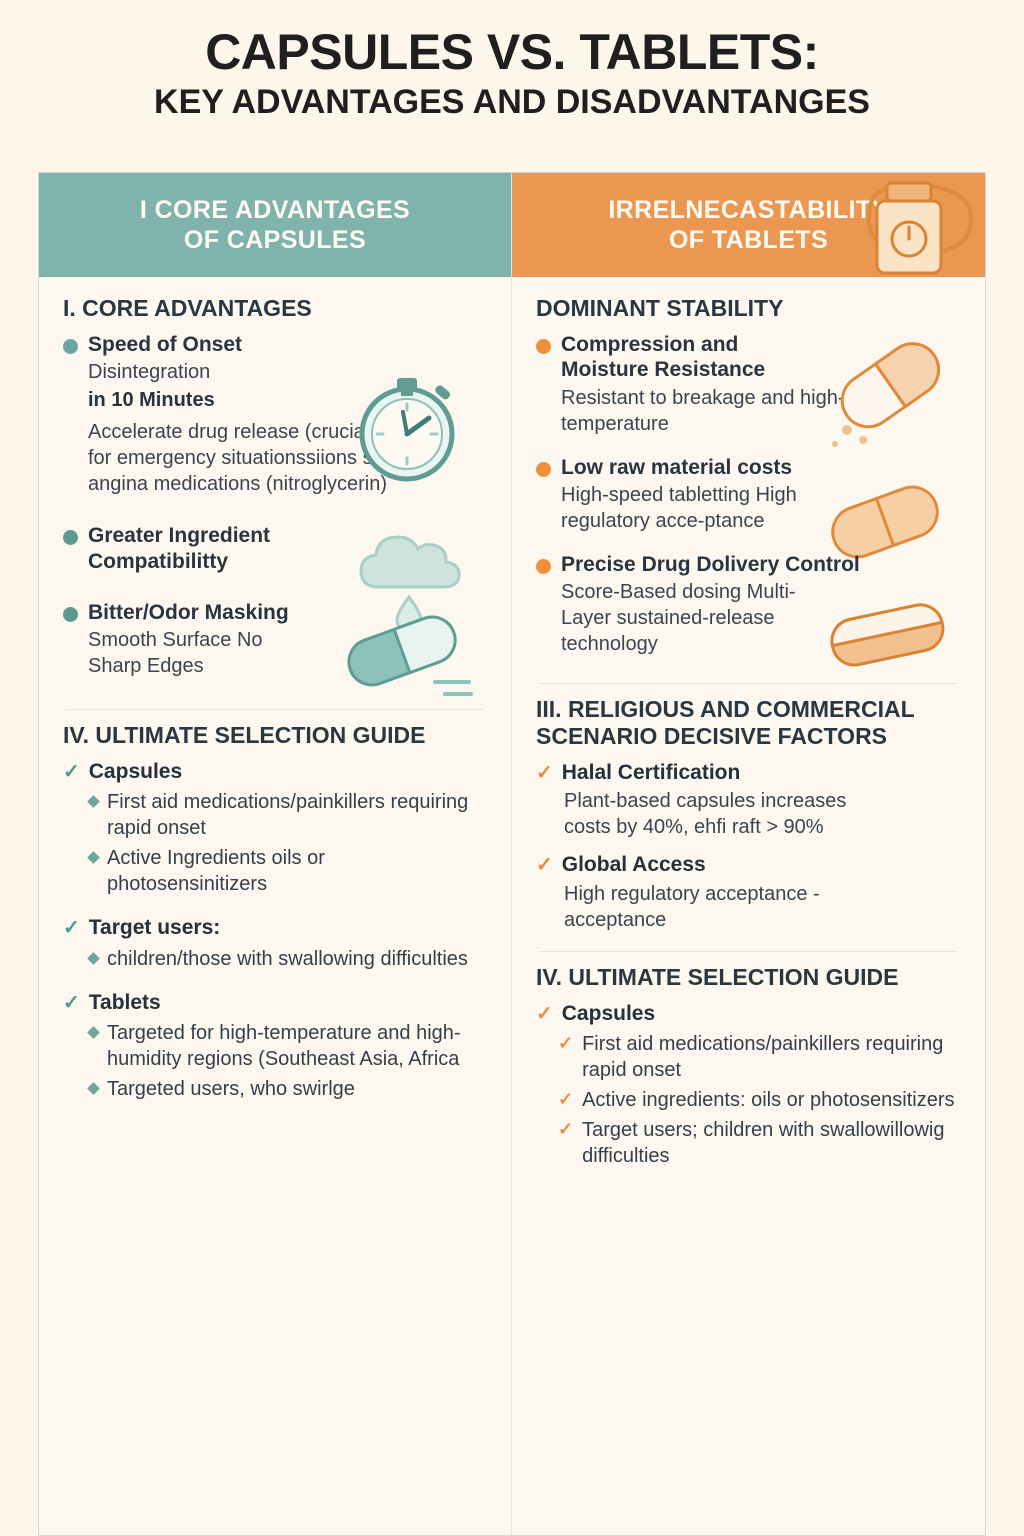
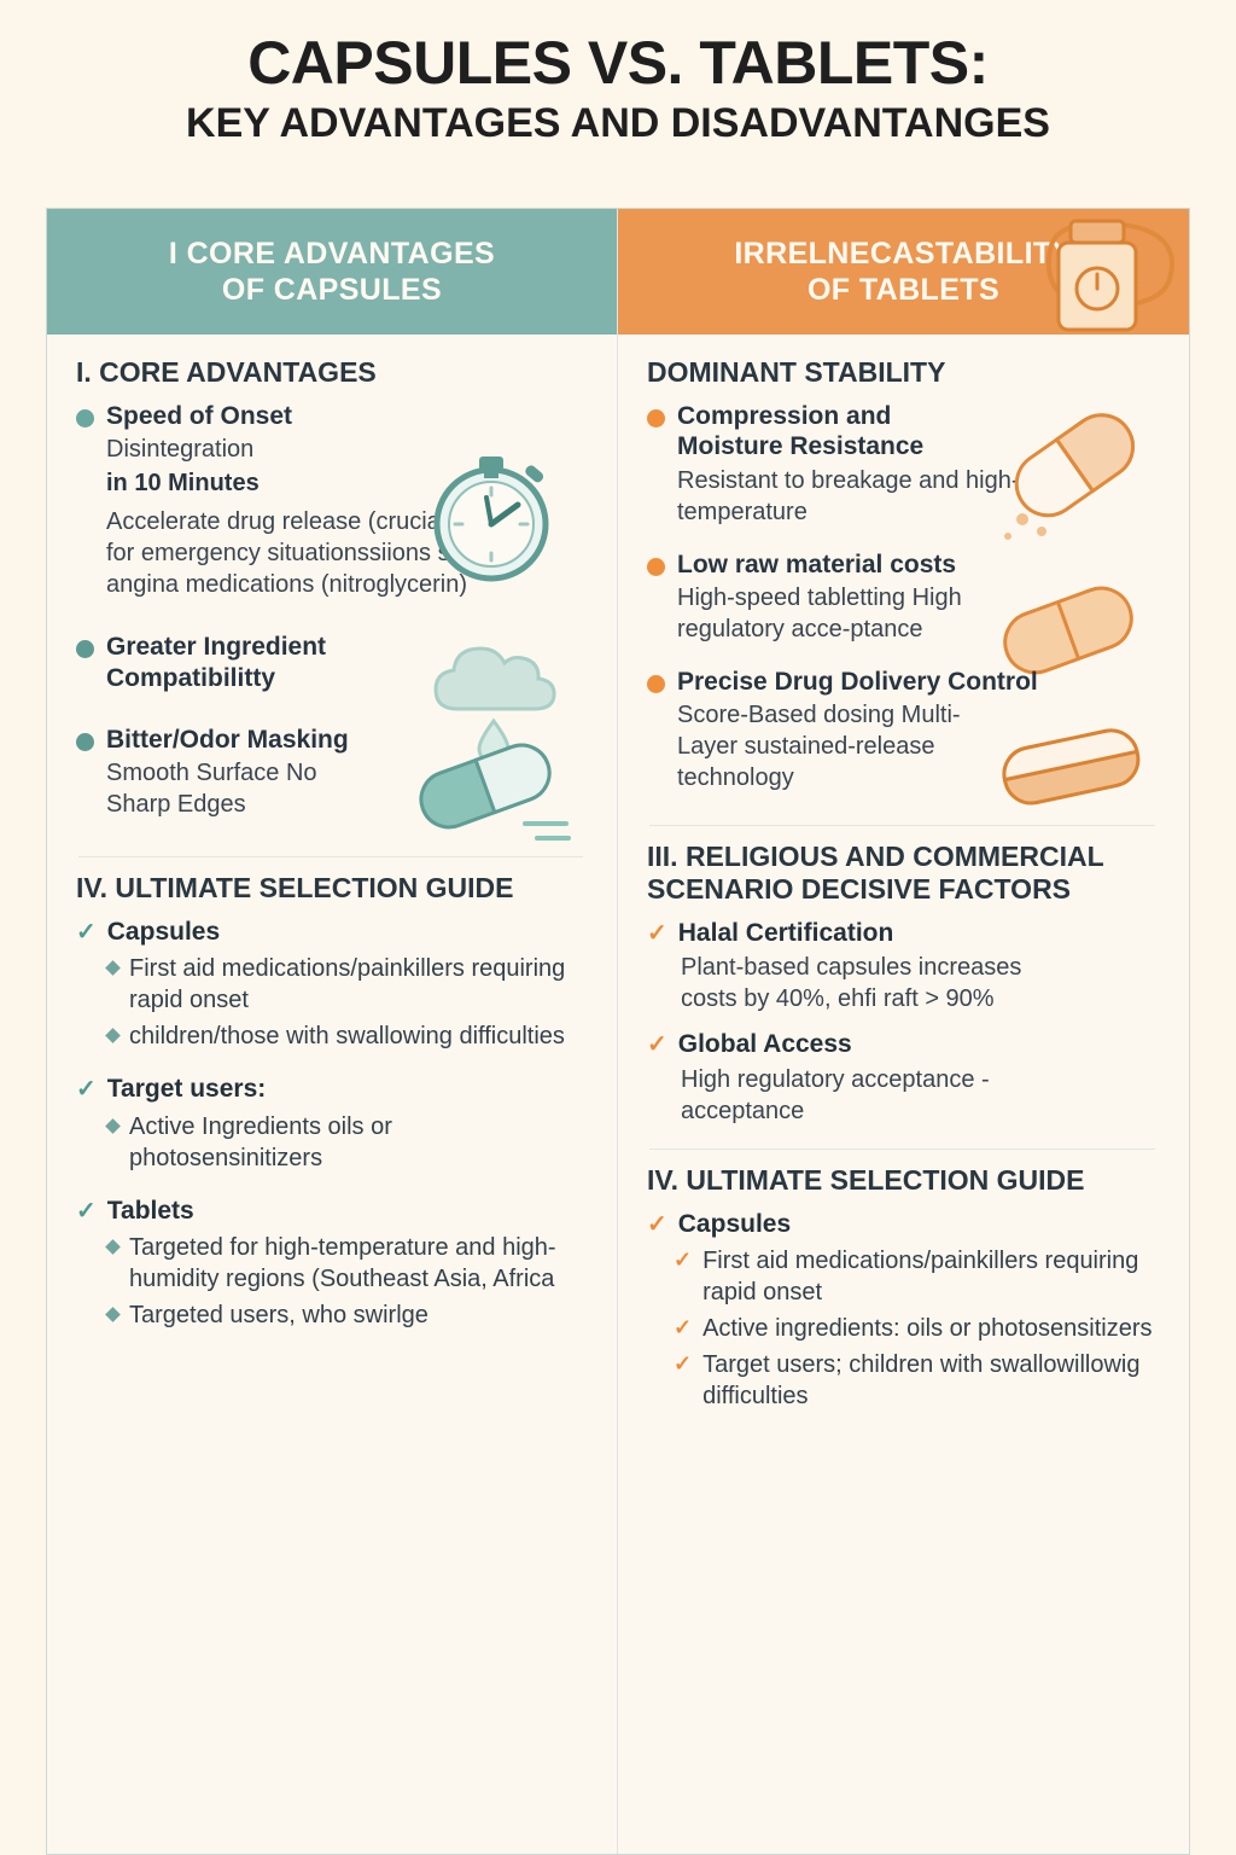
  CAPSULES VS. TABLETS:
  KEY ADVANTAGES AND DISADVANTANGES
  I CORE ADVANTAGES
  OF CAPSULES
  I. CORE ADVANTAGES
  Speed of Onset
  Disintegration
  in 10 Minutes
  Accelerate drug release (crucia for emergency situationssiions angina medications (nitroglycerin)
  Greater Ingredient
  Compatibilitty
  Bitter/Odor Masking
  Smooth Surface No Sharp Edges
  IV. ULTIMATE SELECTION GUIDE
  ✓
  Capsules
  First aid medications/painkillers requiring rapid onset
- Active Ingredients oils or photosensinitizers
+ children/those with swallowing difficulties
  ✓
  Target users:
- children/those with swallowing difficulties
+ Active Ingredients oils or photosensinitizers
  ✓
  Tablets
  Targeted for high-temperature and high-humidity regions (Southeast Asia, Africa
  Targeted users, who swirlge
  IRRELNECASTABILIT
  OF TABLETS
  DOMINANT STABILITY
  Compression and
  Moisture Resistance
  Resistant to breakage and hightemperature
  Low raw material costs
  High-speed tabletting High regulatory acce-ptance
  Precise Drug Dolivery Control
  Score-Based dosing Multi-Layer sustained-release technology
  III. RELIGIOUS AND COMMERCIAL
  SCENARIO DECISIVE FACTORS
  ✓
  Halal Certification
  Plant-based capsules increases costs by 40%, ehfi raft > 90%
  ✓
  Global Access
  High regulatory acceptance -acceptance
  IV. ULTIMATE SELECTION GUIDE
  ✓
  Capsules
  ✓
  First aid medications/painkillers requiring rapid onset
  ✓
  Active ingredients: oils or photosensitizers
  ✓
  Target users; children with swallowillowig difficulties
